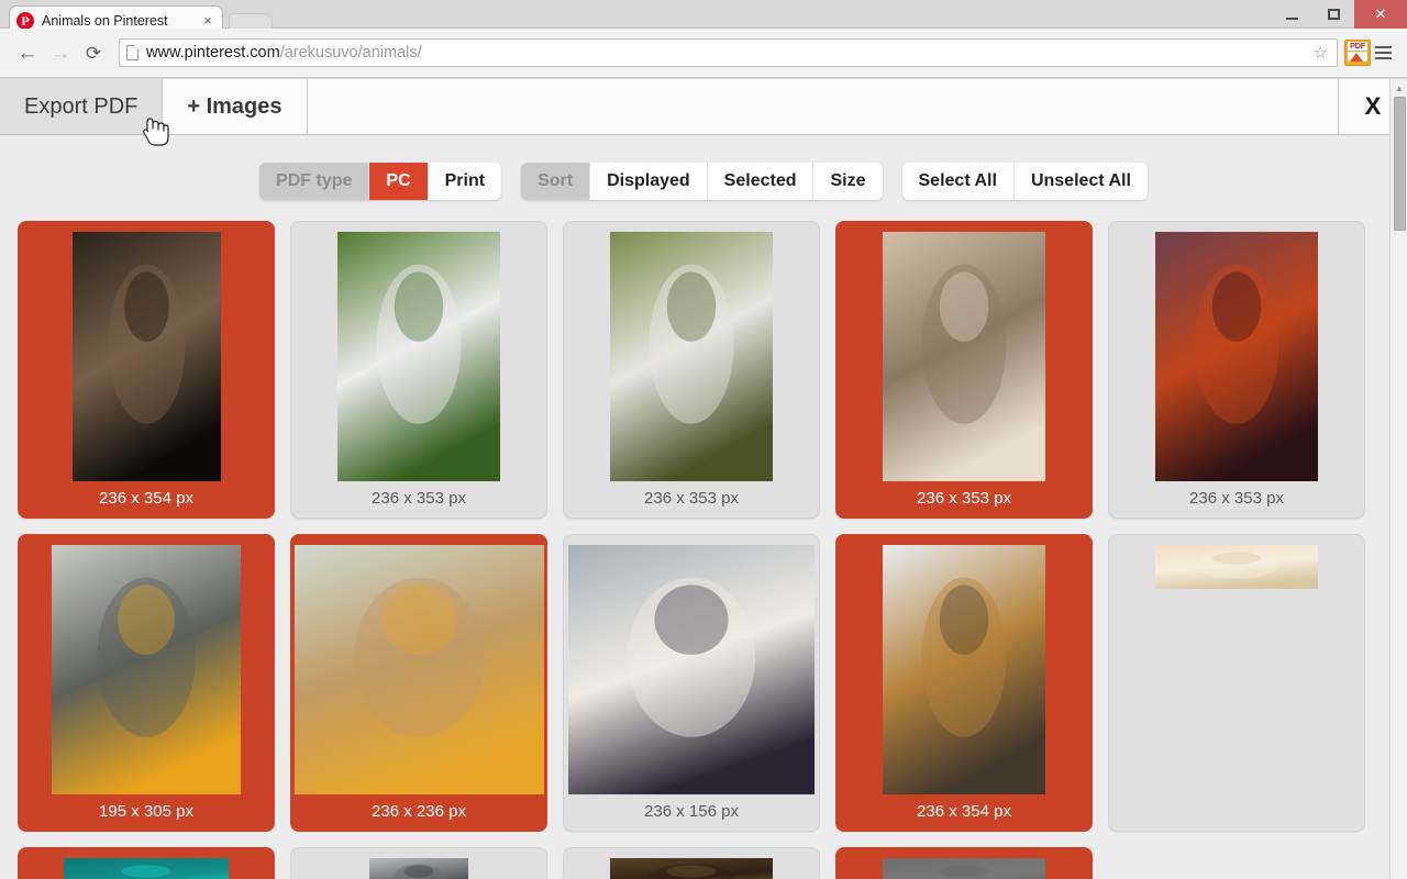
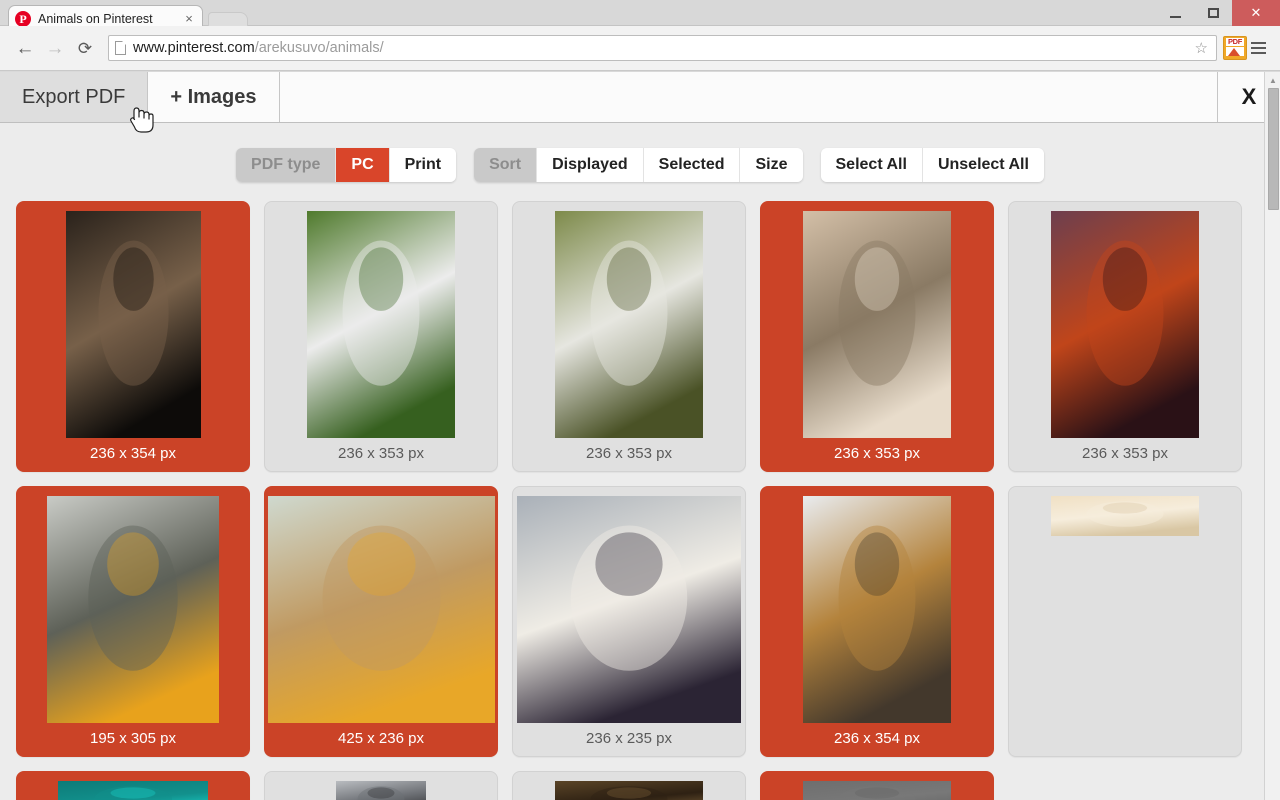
  P
  Animals on Pinterest
  ×
  ✕
  ←
  →
  ⟳
  www.pinterest.com/arekusuvo/animals/
  ☆
  PDF
  Export PDF
  + Images
  X
  PDF type
  PC
  Print
  Sort
  Displayed
  Selected
  Size
  Select All
  Unselect All
  236 x 354 px
  236 x 353 px
  236 x 353 px
  236 x 353 px
  236 x 353 px
  195 x 305 px
- 236 x 236 px
+ 425 x 236 px
- 236 x 156 px
+ 236 x 235 px
  236 x 354 px
  ▲
